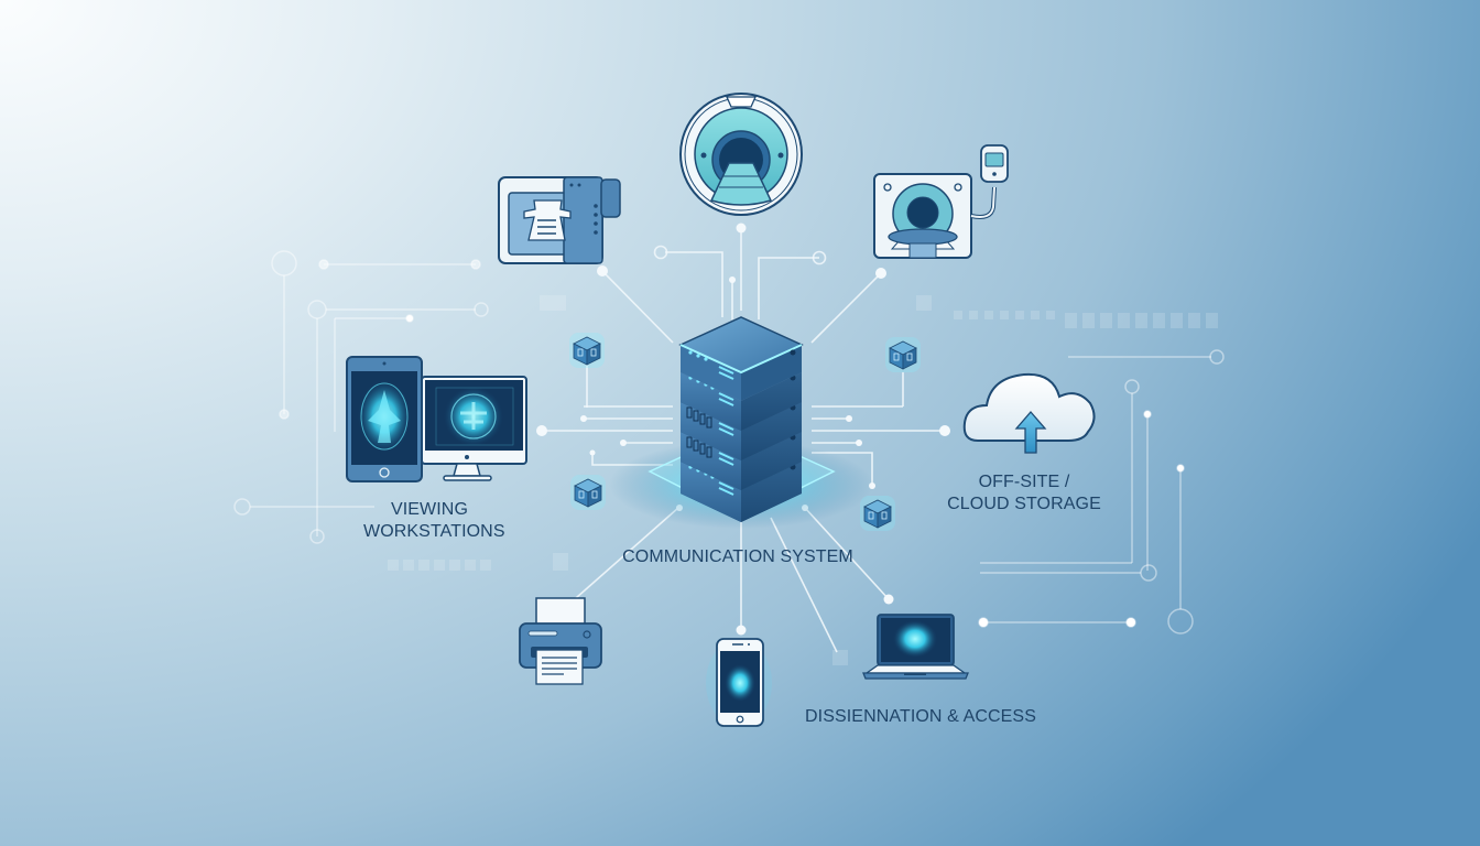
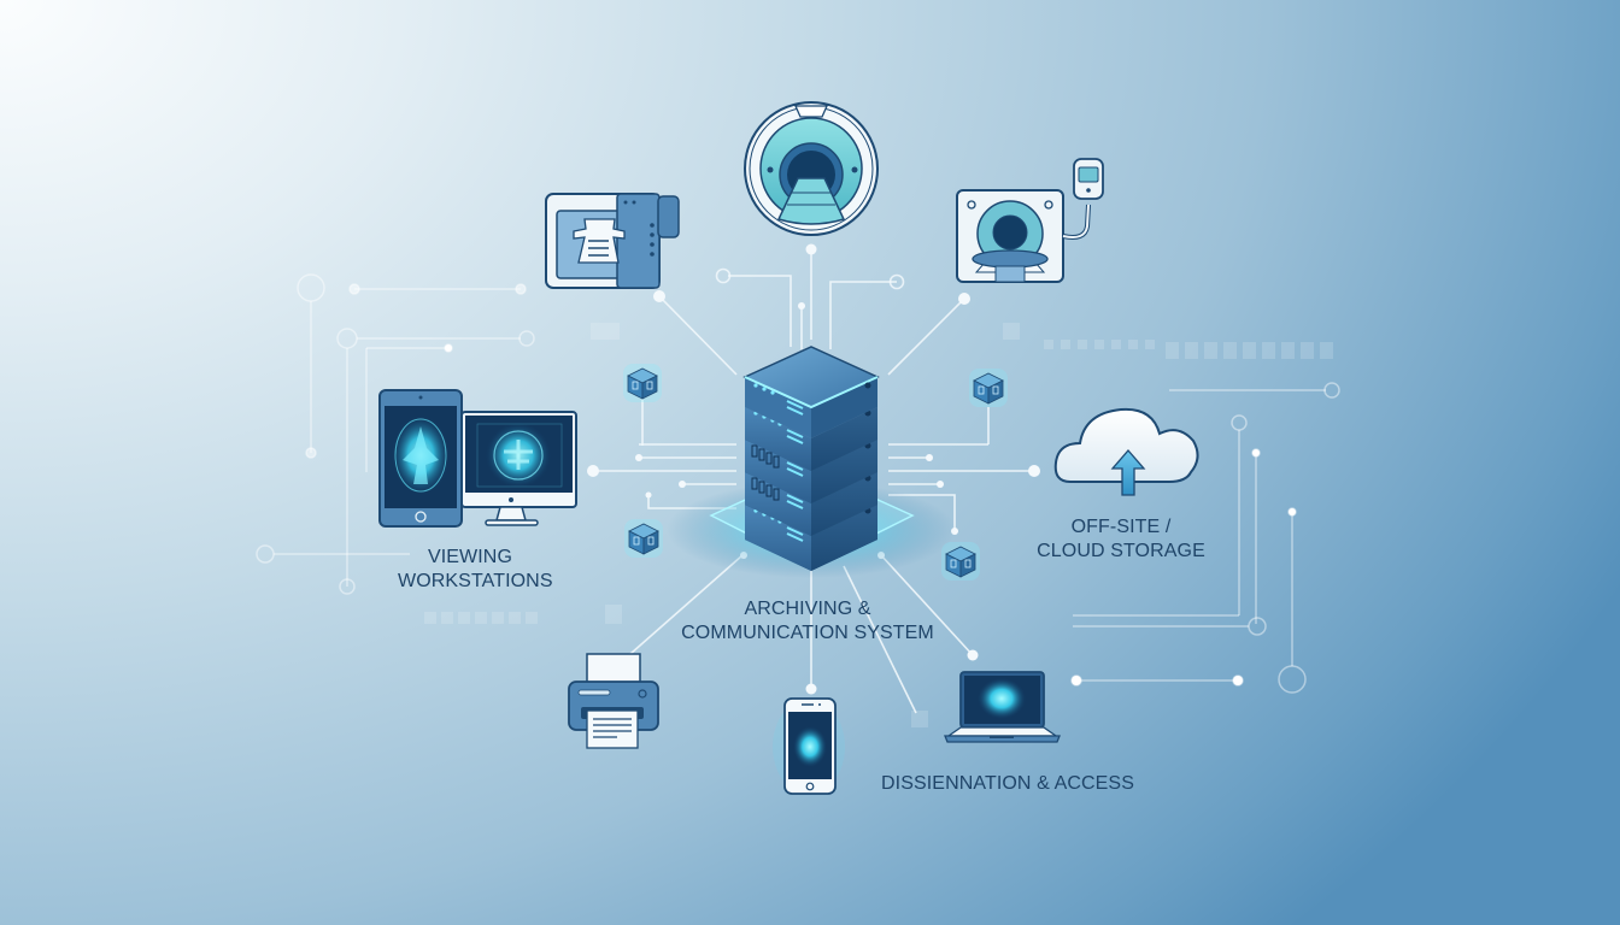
  VIEWING
  WORKSTATIONS
+ ARCHIVING &
  COMMUNICATION SYSTEM
  OFF-SITE /
  CLOUD STORAGE
  DISSIENNATION & ACCESS
